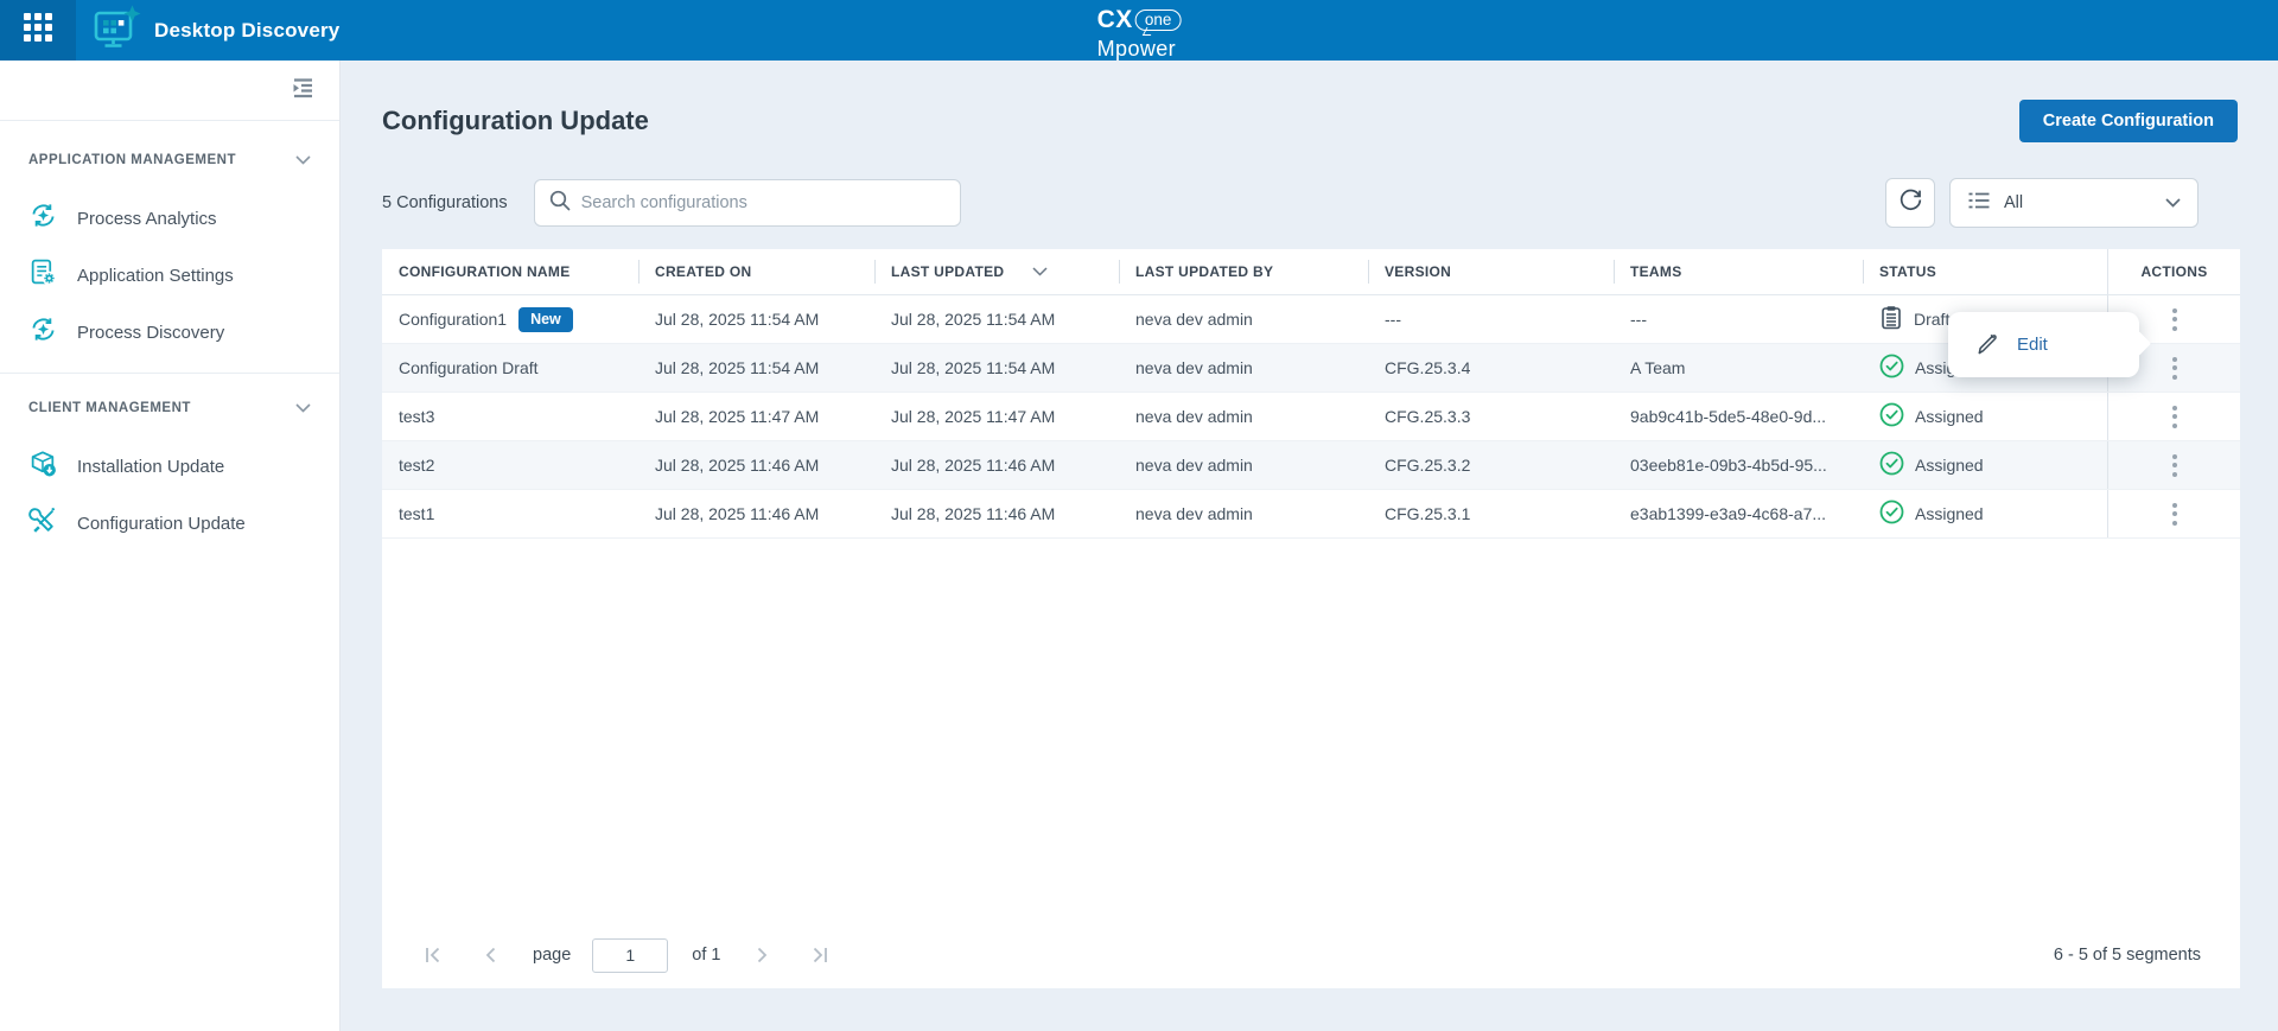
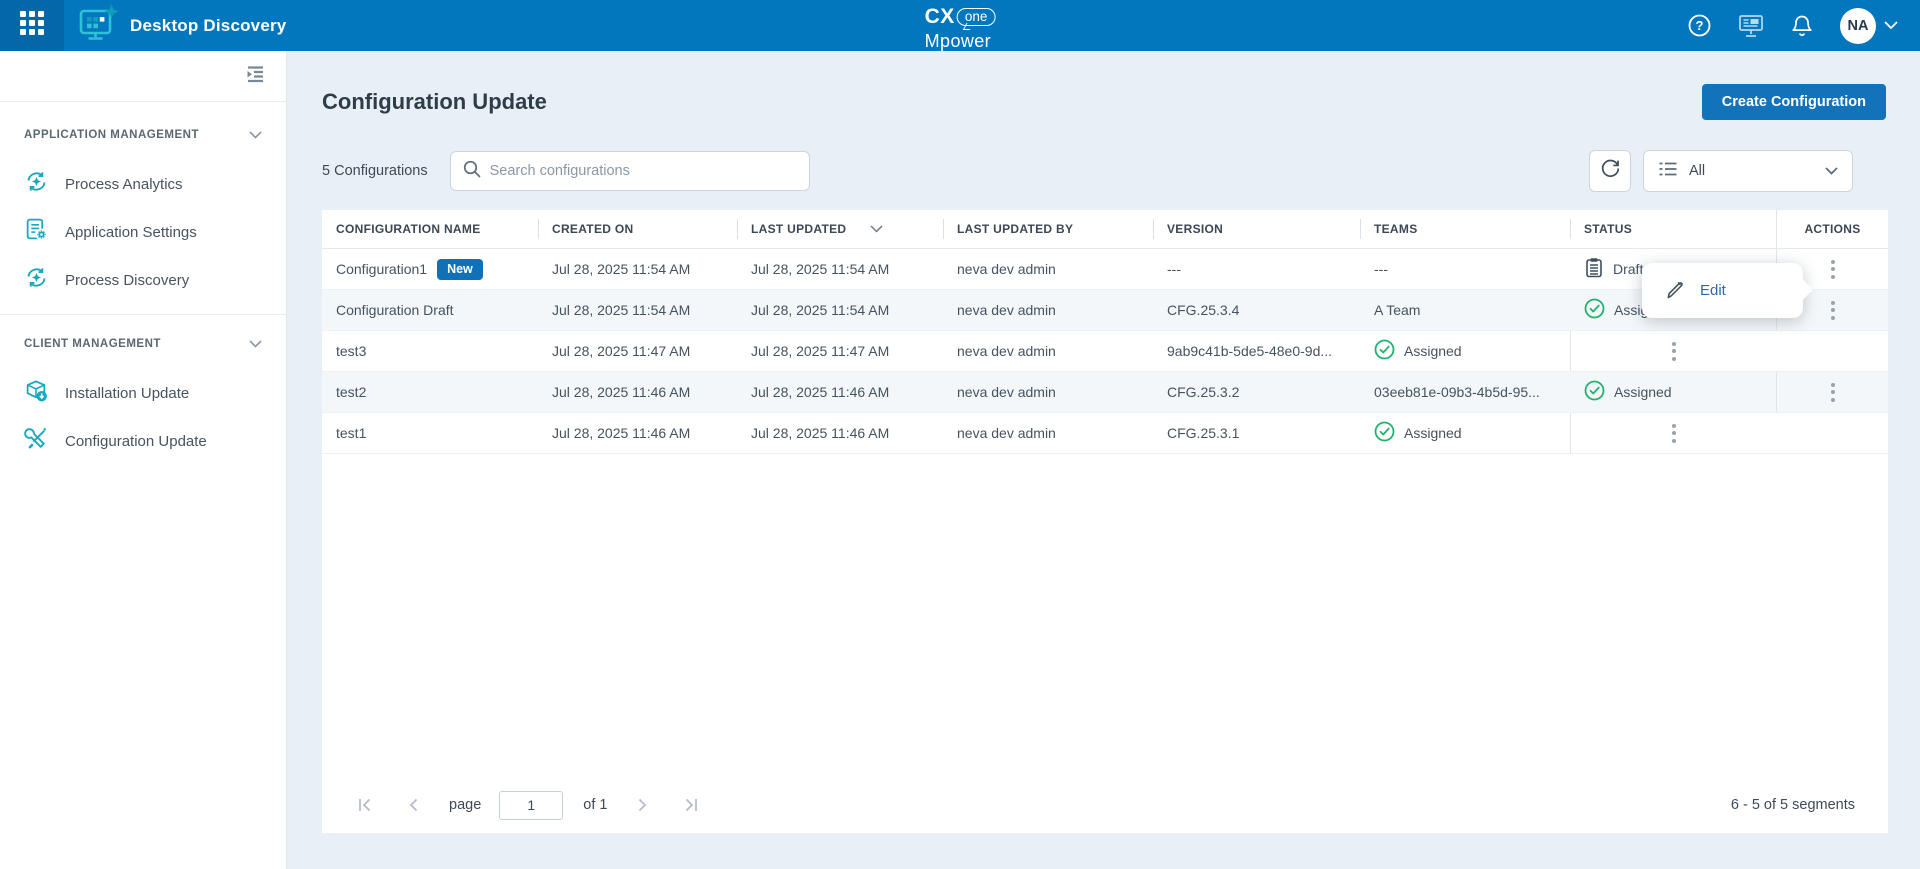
  Desktop Discovery
  CX
  one
  Mpower
+ ?
+ NA
  APPLICATION MANAGEMENT
  Process Analytics
  Application Settings
  Process Discovery
  CLIENT MANAGEMENT
  Installation Update
  Configuration Update
  Configuration Update
  Create Configuration
  5 Configurations
  Search configurations
  All
  CONFIGURATION NAME
  CREATED ON
  LAST UPDATED
  LAST UPDATED BY
  VERSION
  TEAMS
  STATUS
  ACTIONS
  Configuration1
  New
  Jul 28, 2025 11:54 AM
  Jul 28, 2025 11:54 AM
  neva dev admin
  ---
  ---
  Draft
  Configuration Draft
  Jul 28, 2025 11:54 AM
  Jul 28, 2025 11:54 AM
  neva dev admin
  CFG.25.3.4
  A Team
  test3
  Jul 28, 2025 11:47 AM
  Jul 28, 2025 11:47 AM
  neva dev admin
- CFG.25.3.3
  9ab9c41b-5de5-48e0-9d...
  Assigned
  test2
  Jul 28, 2025 11:46 AM
  Jul 28, 2025 11:46 AM
  neva dev admin
  CFG.25.3.2
  03eeb81e-09b3-4b5d-95...
  Assigned
  test1
  Jul 28, 2025 11:46 AM
  Jul 28, 2025 11:46 AM
  neva dev admin
  CFG.25.3.1
- e3ab1399-e3a9-4c68-a7...
  Assigned
  page
  1
  of 1
  6 - 5 of 5 segments
  Edit
